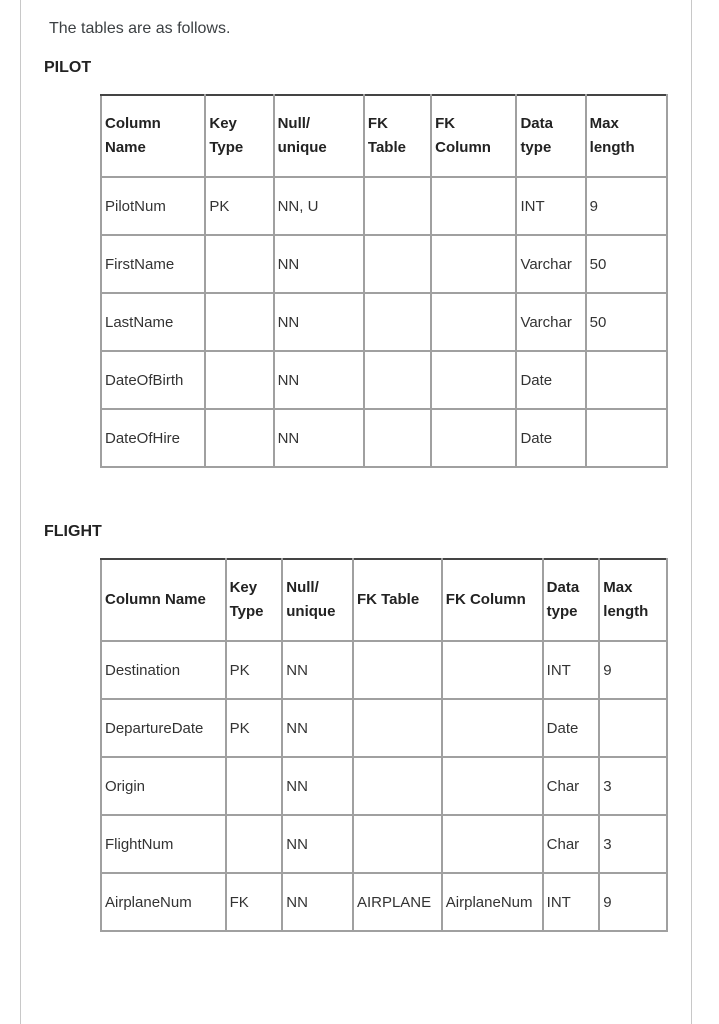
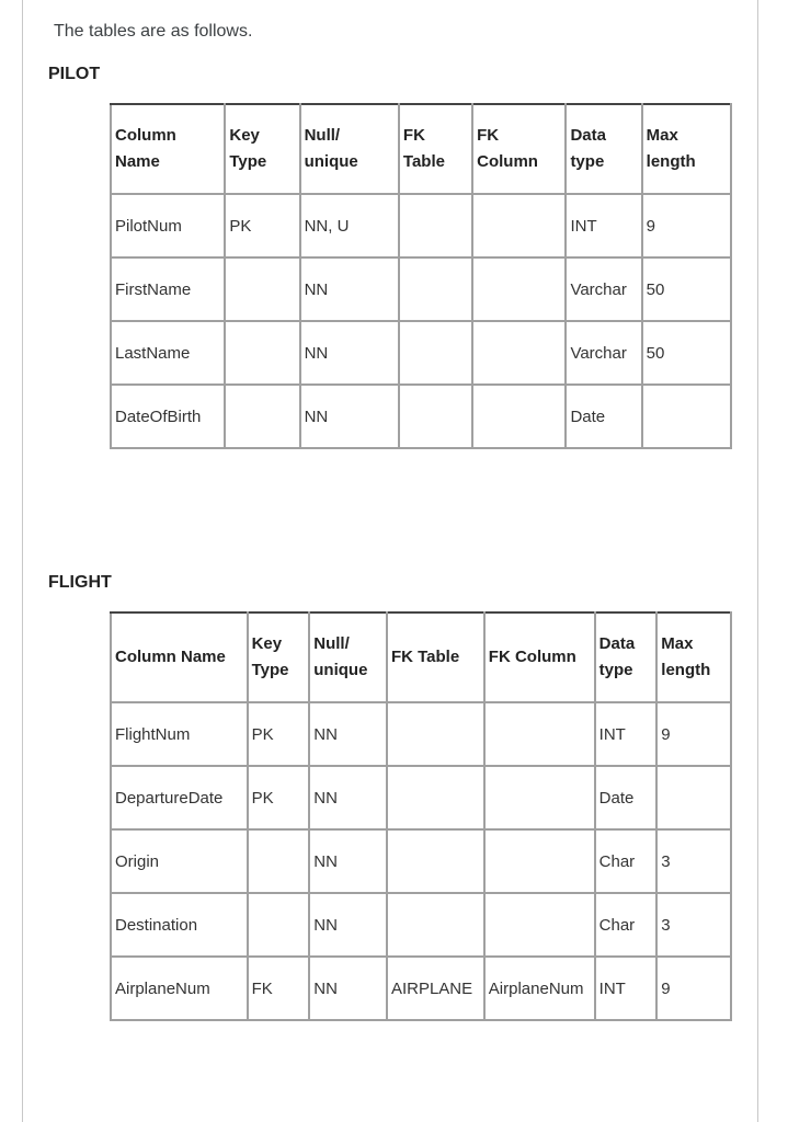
  The tables are as follows.
  PILOT
  Column Name	Key Type	Null/ unique	FK Table	FK Column	Data type	Max length
  PilotNum	PK	NN, U			INT	9
  FirstName		NN			Varchar	50
  LastName		NN			Varchar	50
  DateOfBirth		NN			Date
- DateOfHire		NN			Date
  FLIGHT
  Column Name	Key Type	Null/ unique	FK Table	FK Column	Data type	Max length
- Destination	PK	NN			INT	9
+ FlightNum	PK	NN			INT	9
  DepartureDate	PK	NN			Date
  Origin		NN			Char	3
- FlightNum		NN			Char	3
+ Destination		NN			Char	3
  AirplaneNum	FK	NN	AIRPLANE	AirplaneNum	INT	9
